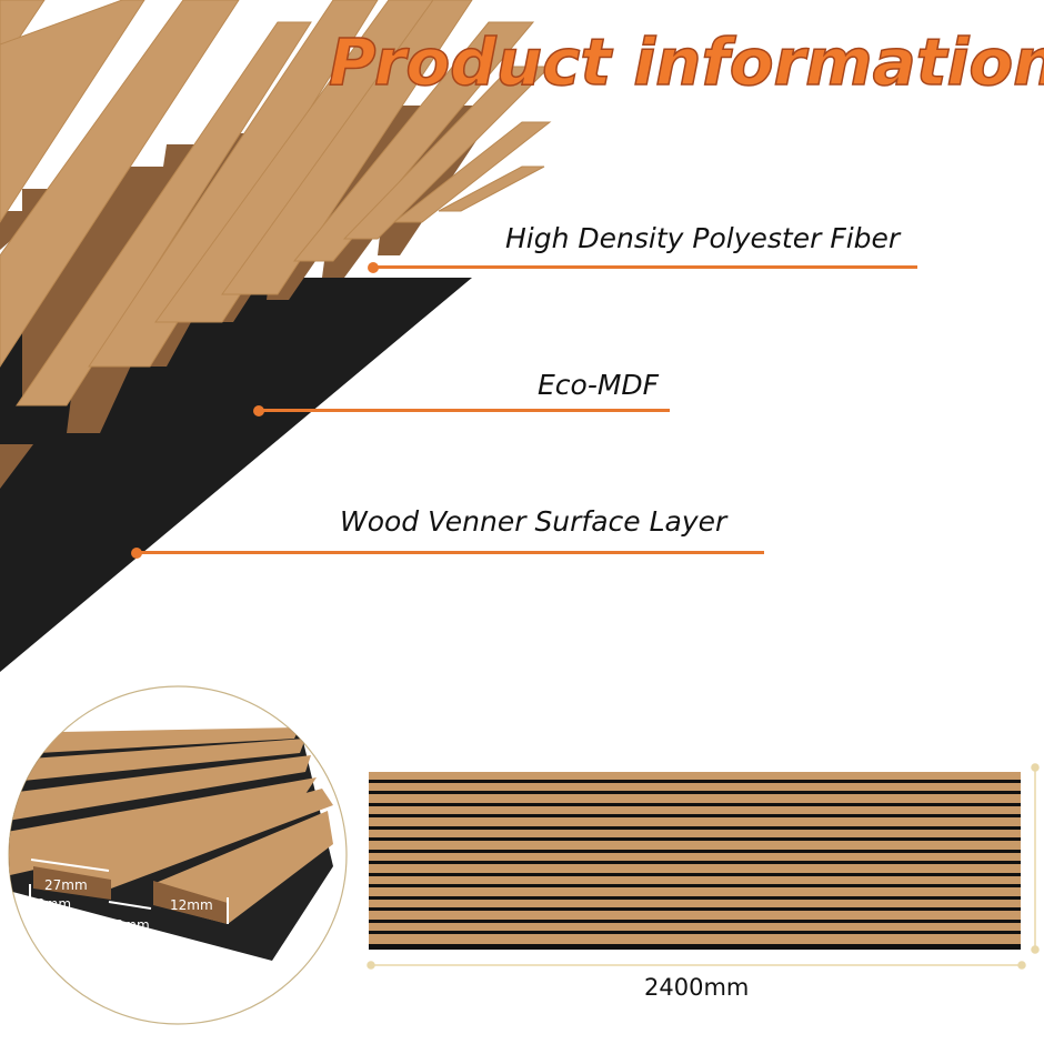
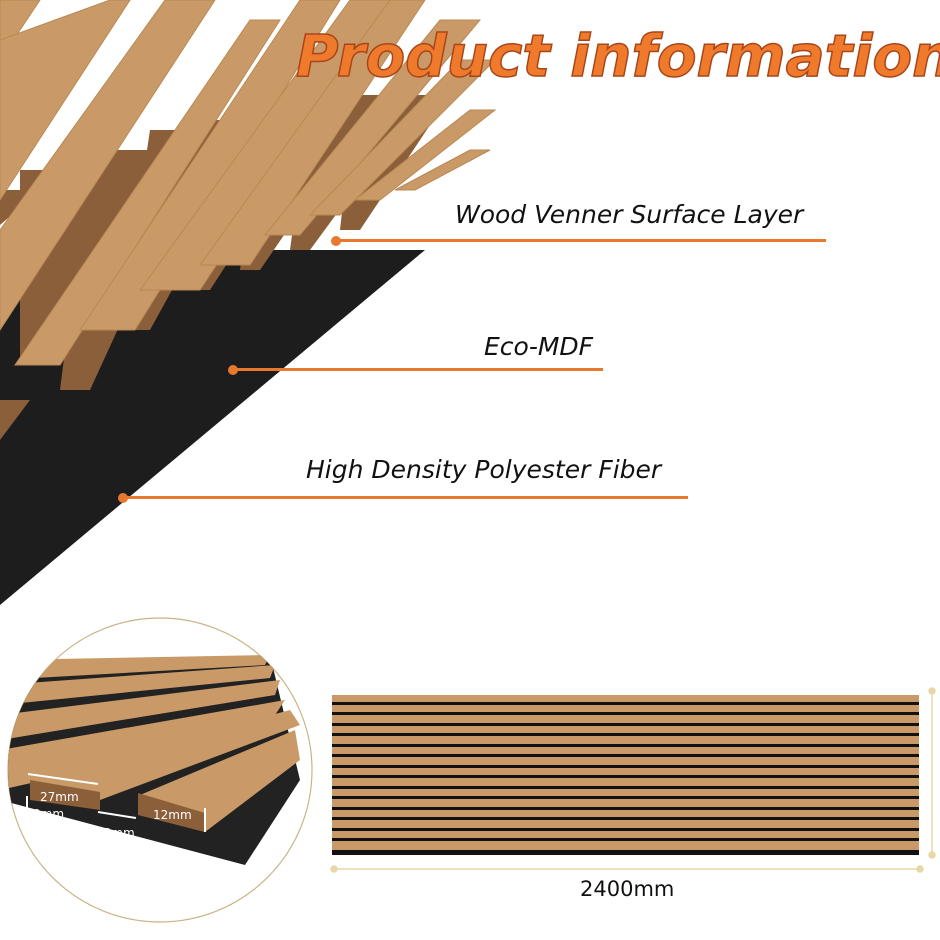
  Product information
- High Density Polyester Fiber
+ Wood Venner Surface Layer
  Eco-MDF
- Wood Venner Surface Layer
+ High Density Polyester Fiber
  27mm
  9mm
  13mm
  12mm
  2400mm
